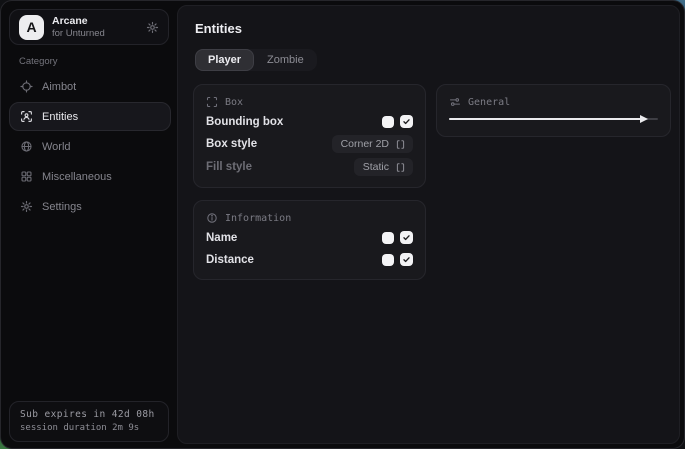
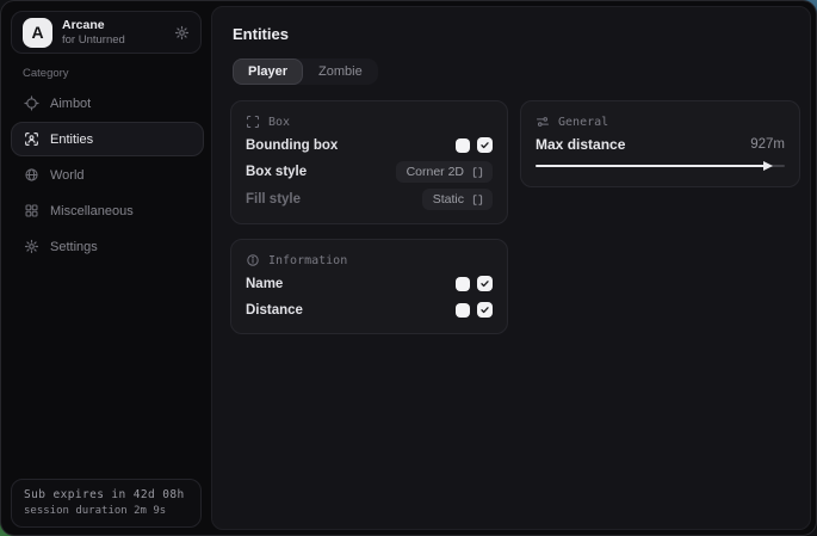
  A
  Arcane
  for Unturned
  Category
  Aimbot
  Entities
  World
  Miscellaneous
  Settings
  Sub expires in 42d 08h
  session duration 2m 9s
  Entities
  Player
  Zombie
  Box
  Bounding box
  Box style
  Corner 2D
  Fill style
  Static
  Information
  Name
  Distance
  General
+ Max distance
+ 927m
